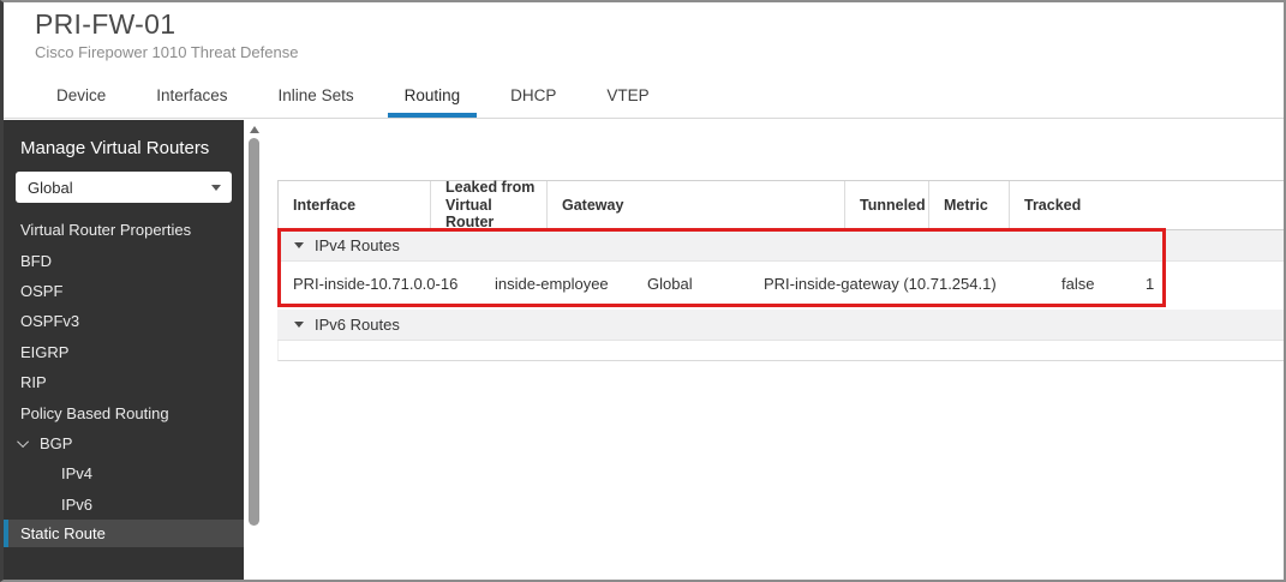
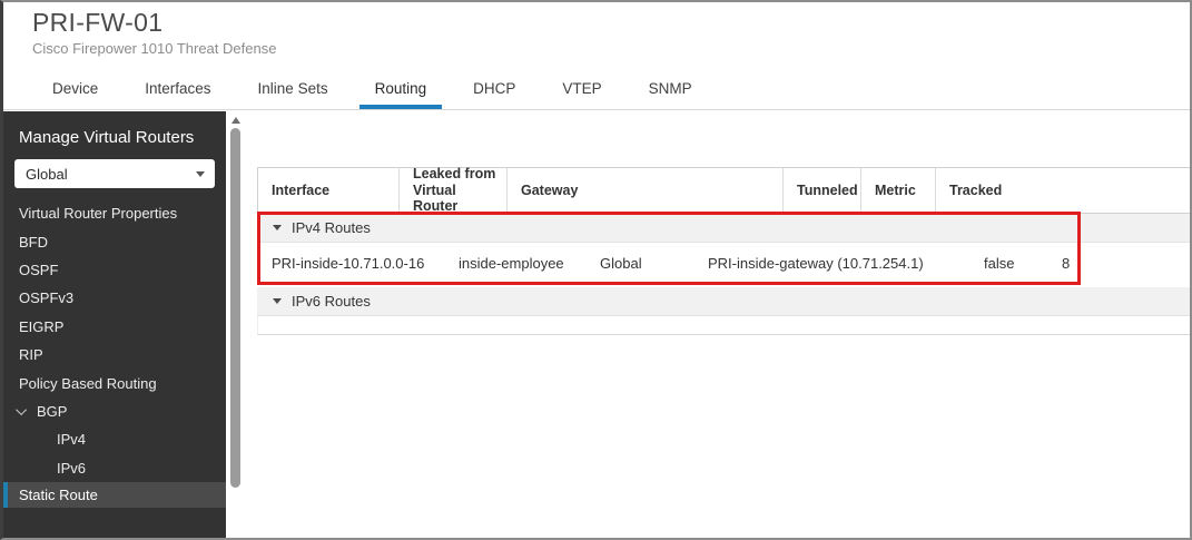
  PRI-FW-01
  Cisco Firepower 1010 Threat Defense
  Device
  Interfaces
  Inline Sets
  Routing
  DHCP
  VTEP
+ SNMP
  Manage Virtual Routers
  Global
  Virtual Router Properties
  BFD
  OSPF
  OSPFv3
  EIGRP
  RIP
  Policy Based Routing
  BGP
  IPv4
  IPv6
  Static Route
  Interface
  Leaked from Virtual Router
  Gateway
  Tunneled
  Metric
  Tracked
  IPv4 Routes
  PRI-inside-10.71.0.0-16
  inside-employee
  Global
  PRI-inside-gateway (10.71.254.1)
  false
- 1
+ 8
  IPv6 Routes
